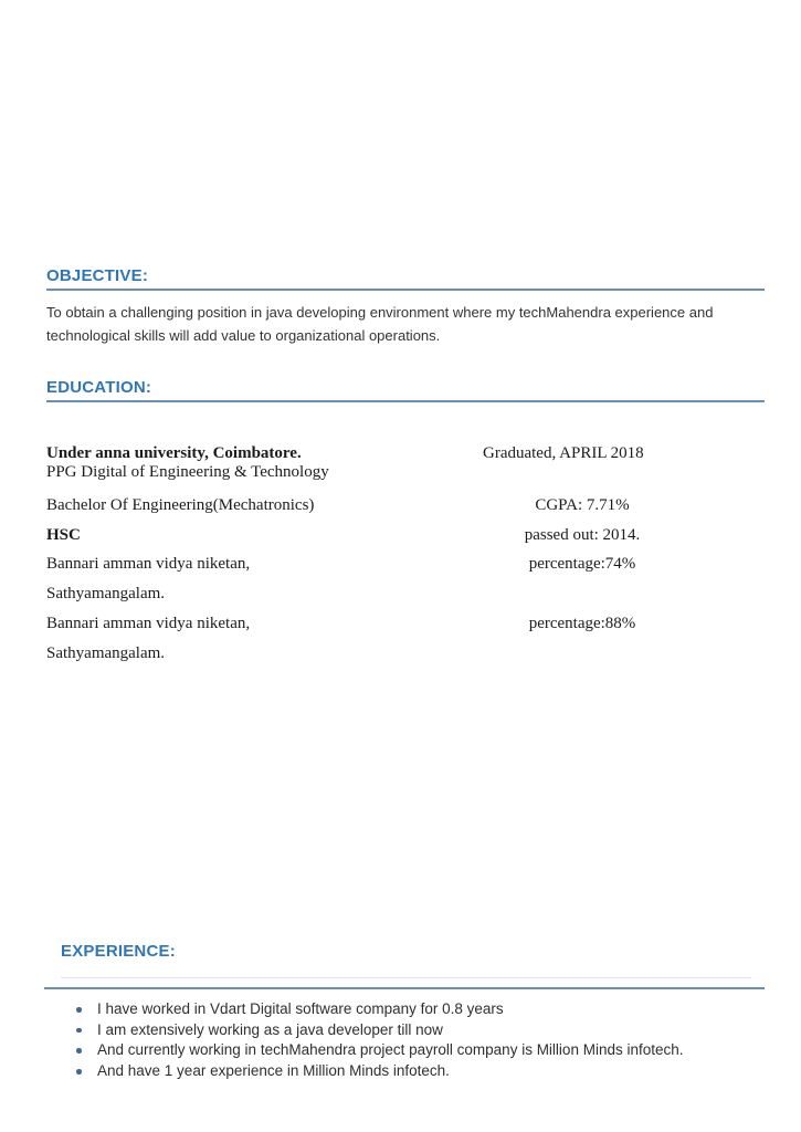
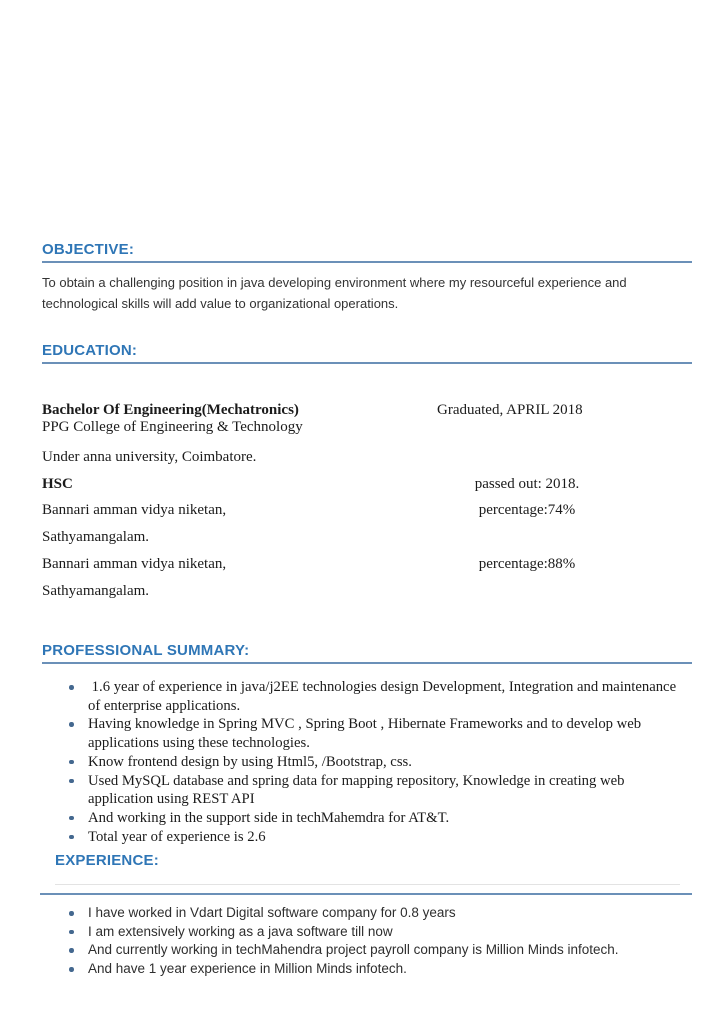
  OBJECTIVE:
- To obtain a challenging position in java developing environment where my techMahendra experience and technological skills will add value to organizational operations.
+ To obtain a challenging position in java developing environment where my resourceful experience and technological skills will add value to organizational operations.
  EDUCATION:
- Under anna university, Coimbatore.
+ Bachelor Of Engineering(Mechatronics)
  Graduated, APRIL 2018
- PPG Digital of Engineering & Technology
+ PPG College of Engineering & Technology
- Bachelor Of Engineering(Mechatronics)
+ Under anna university, Coimbatore.
- CGPA: 7.71%
  HSC
- passed out: 2014.
+ passed out: 2018.
  Bannari amman vidya niketan,
  percentage:74%
  Sathyamangalam.
  Bannari amman vidya niketan,
  percentage:88%
  Sathyamangalam.
+ PROFESSIONAL SUMMARY:
+ 1.6 year of experience in java/j2EE technologies design Development, Integration and maintenance of enterprise applications.
+ Having knowledge in Spring MVC , Spring Boot , Hibernate Frameworks and to develop web applications using these technologies.
+ Know frontend design by using Html5, /Bootstrap, css.
+ Used MySQL database and spring data for mapping repository, Knowledge in creating web application using REST API
+ And working in the support side in techMahemdra for AT&T.
+ Total year of experience is 2.6
  EXPERIENCE:
  I have worked in Vdart Digital software company for 0.8 years
- I am extensively working as a java developer till now
+ I am extensively working as a java software till now
  And currently working in techMahendra project payroll company is Million Minds infotech.
  And have 1 year experience in Million Minds infotech.
